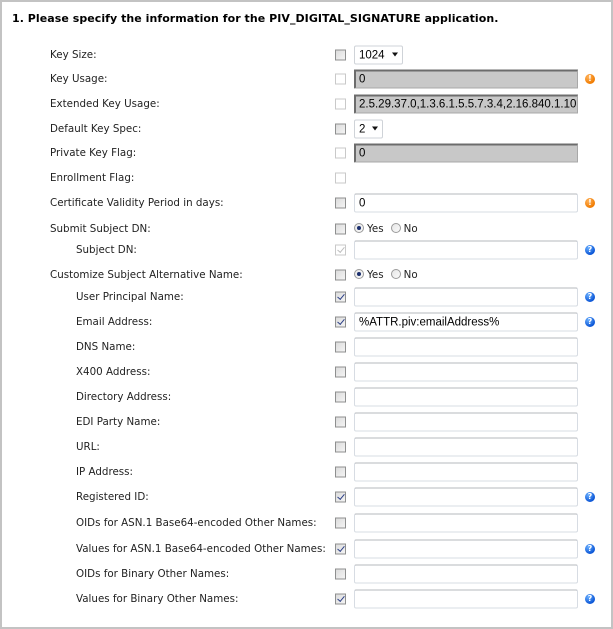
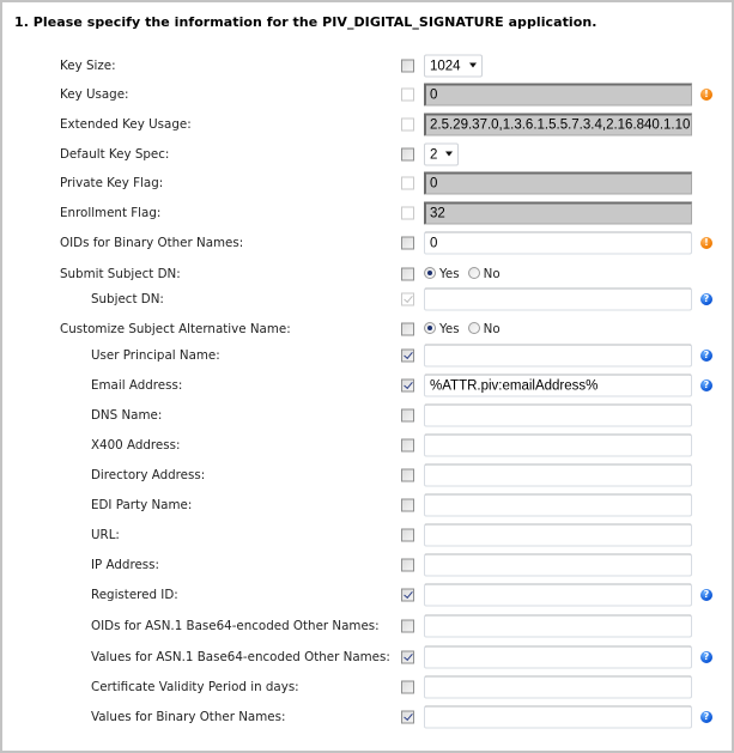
  1. Please specify the information for the PIV_DIGITAL_SIGNATURE application.
  Key Size:
  1024
  Key Usage:
  0
  !
  Extended Key Usage:
  2.5.29.37.0,1.3.6.1.5.5.7.3.4,2.16.840.1.10
  Default Key Spec:
  2
  Private Key Flag:
  0
  Enrollment Flag:
+ 32
- Certificate Validity Period in days:
+ OIDs for Binary Other Names:
  0
  !
  Submit Subject DN:
  Yes No
  Subject DN:
  ?
  Customize Subject Alternative Name:
  Yes No
  User Principal Name:
  ?
  Email Address:
  %ATTR.piv:emailAddress%
  ?
  DNS Name:
  X400 Address:
  Directory Address:
  EDI Party Name:
  URL:
  IP Address:
  Registered ID:
  ?
  OIDs for ASN.1 Base64-encoded Other Names:
  Values for ASN.1 Base64-encoded Other Names:
  ?
- OIDs for Binary Other Names:
+ Certificate Validity Period in days:
  Values for Binary Other Names:
  ?
